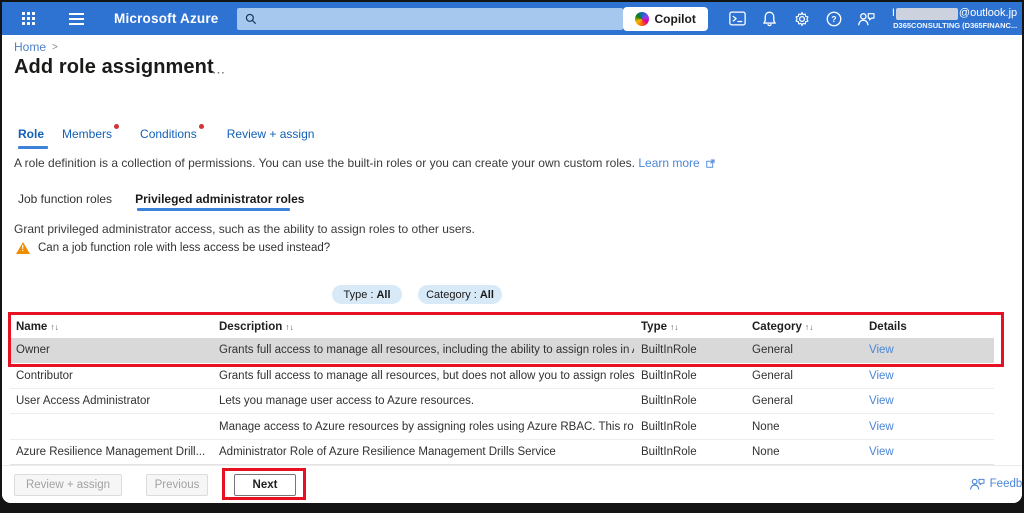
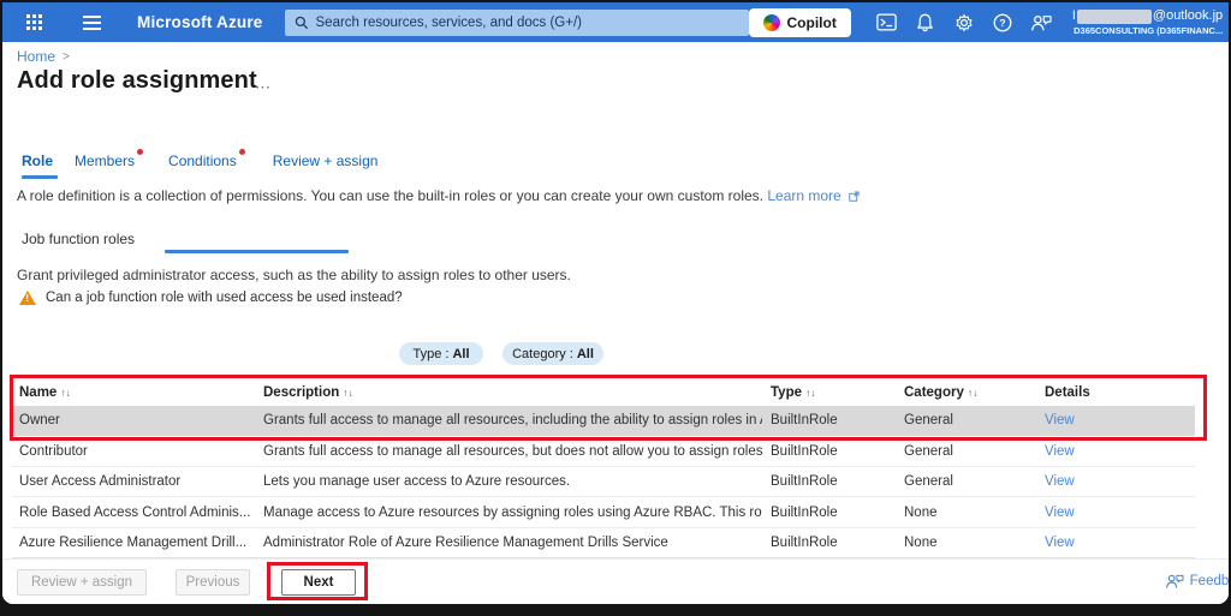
  Microsoft Azure
+ Search resources, services, and docs (G+/)
  Copilot
  ?
  I
  @outlook.jp
  D365CONSULTING (D365FINANC...
  Home
  >
  Add role assignment
  ⋯
  Role
  Members
  Conditions
  Review + assign
  A role definition is a collection of permissions. You can use the built-in roles or you can create your own custom roles. Learn more
  Job function roles
- Privileged administrator roles
  Grant privileged administrator access, such as the ability to assign roles to other users.
- Can a job function role with less access be used instead?
+ Can a job function role with used access be used instead?
  Type :
  All
  Category :
  All
  Name ↑↓
  Description ↑↓
  Type ↑↓
  Category ↑↓
  Details
  Owner
  Grants full access to manage all resources, including the ability to assign roles in
  BuiltInRole
  General
  View
  Contributor
  Grants full access to manage all resources, but does not allow you to assign roles
  BuiltInRole
  General
  View
  User Access Administrator
  Lets you manage user access to Azure resources.
  BuiltInRole
  General
  View
+ Role Based Access Control Adminis...
  Manage access to Azure resources by assigning roles using Azure RBAC. This ro
  BuiltInRole
  None
  View
  Azure Resilience Management Drill...
  Administrator Role of Azure Resilience Management Drills Service
  BuiltInRole
  None
  View
  Review + assign
  Previous
  Next
